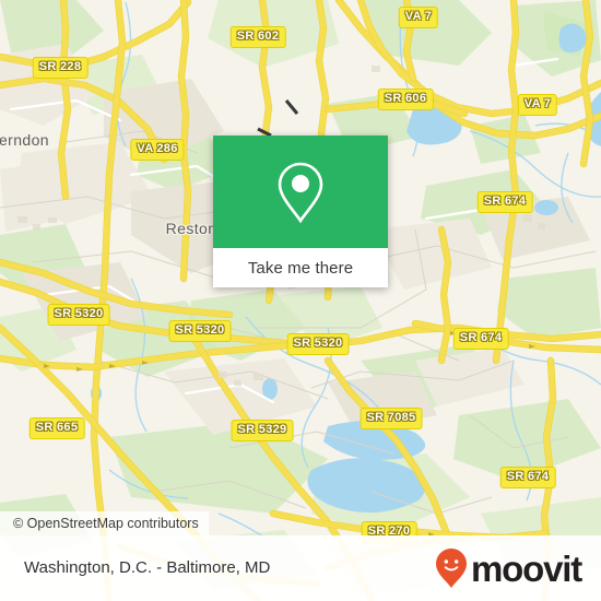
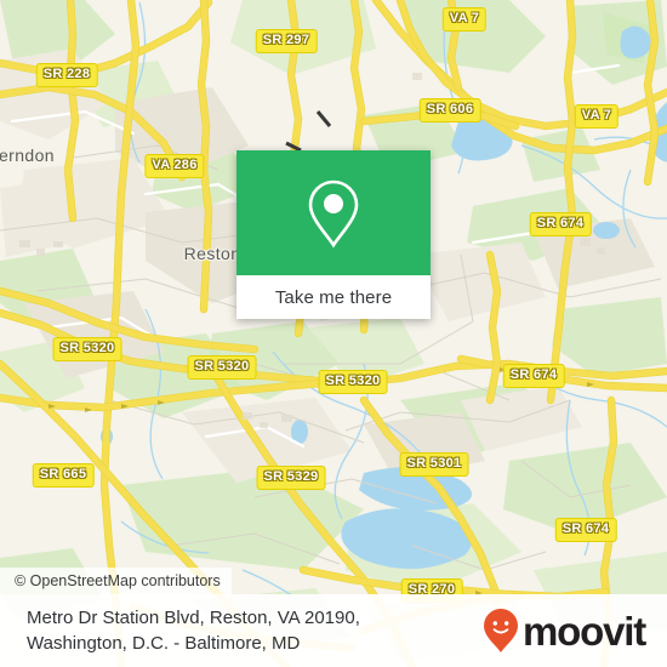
  SR 228
- SR 602
+ SR 297
  VA 7
  SR 606
  VA 7
  VA 286
  SR 674
  SR 5320
  SR 5320
  SR 5320
  SR 674
  SR 665
  SR 5329
- SR 7085
+ SR 5301
  SR 674
  SR 270
  erndon
  Resto
  Take me there
  © OpenStreetMap contributors
+ Metro Dr Station Blvd, Reston, VA 20190,
  Washington, D.C. - Baltimore, MD
  moovit
